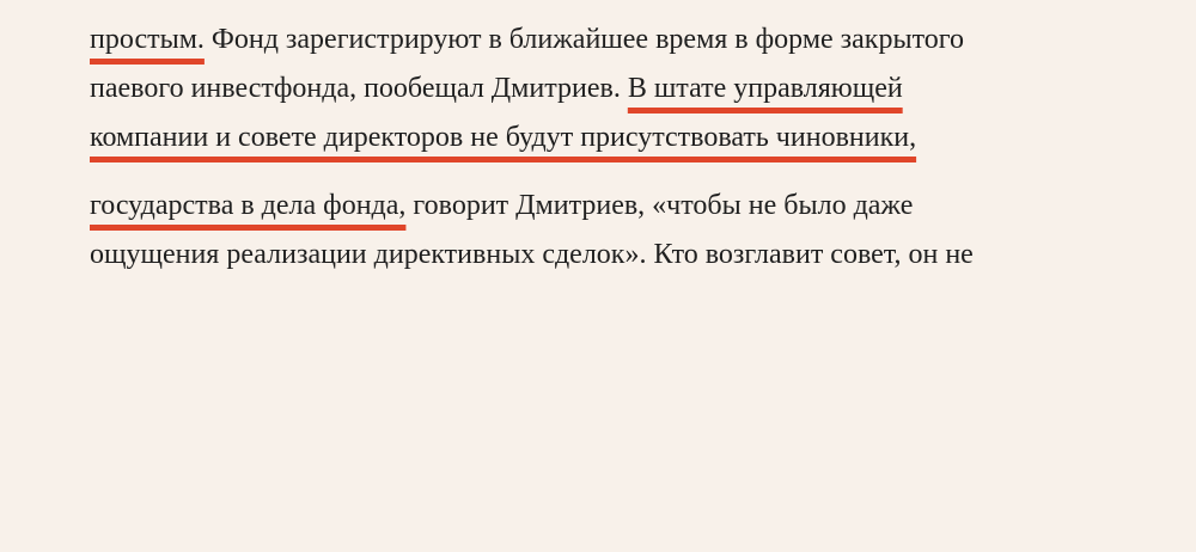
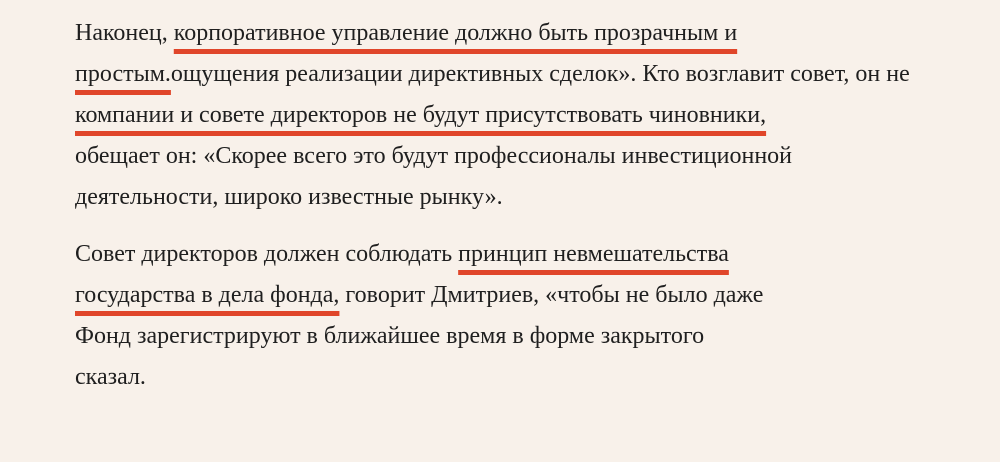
+ Наконец, корпоративное управление должно быть прозрачным и
- простым. Фонд зарегистрируют в ближайшее время в форме закрытого
+ простым.ощущения реализации директивных сделок». Кто возглавит совет, он не
- паевого инвестфонда, пообещал Дмитриев. В штате управляющей
  компании и совете директоров не будут присутствовать чиновники,
+ обещает он: «Скорее всего это будут профессионалы инвестиционной
+ деятельности, широко известные рынку».
+ Совет директоров должен соблюдать принцип невмешательства
  государства в дела фонда, говорит Дмитриев, «чтобы не было даже
- ощущения реализации директивных сделок». Кто возглавит совет, он не
+ Фонд зарегистрируют в ближайшее время в форме закрытого
+ сказал.
